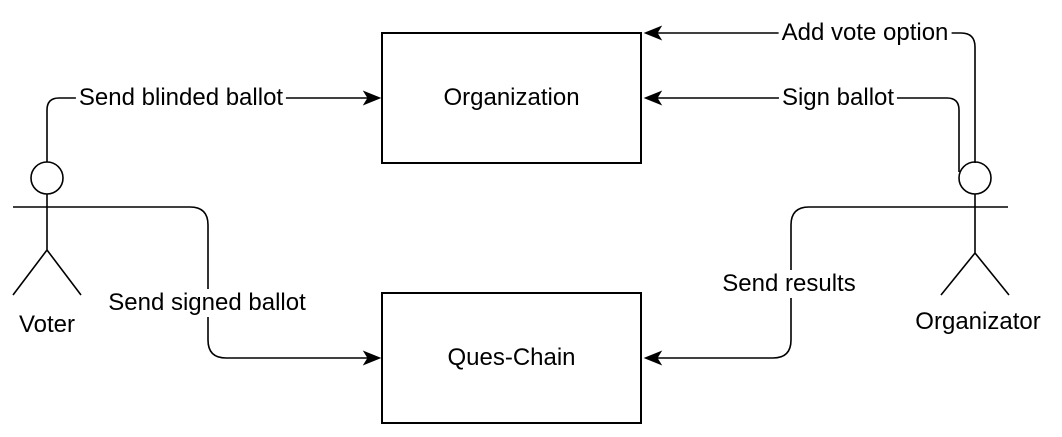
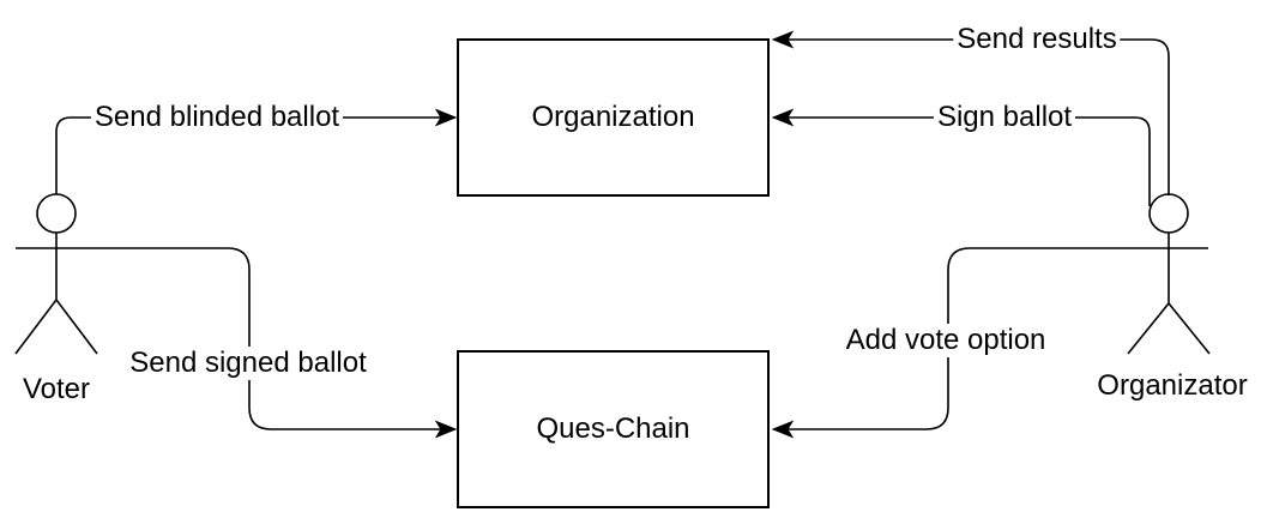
  Organization
  Ques-Chain
  Voter
  Organizator
  Send blinded ballot
- Add vote option
+ Send results
  Sign ballot
  Send signed ballot
- Send results
+ Add vote option
